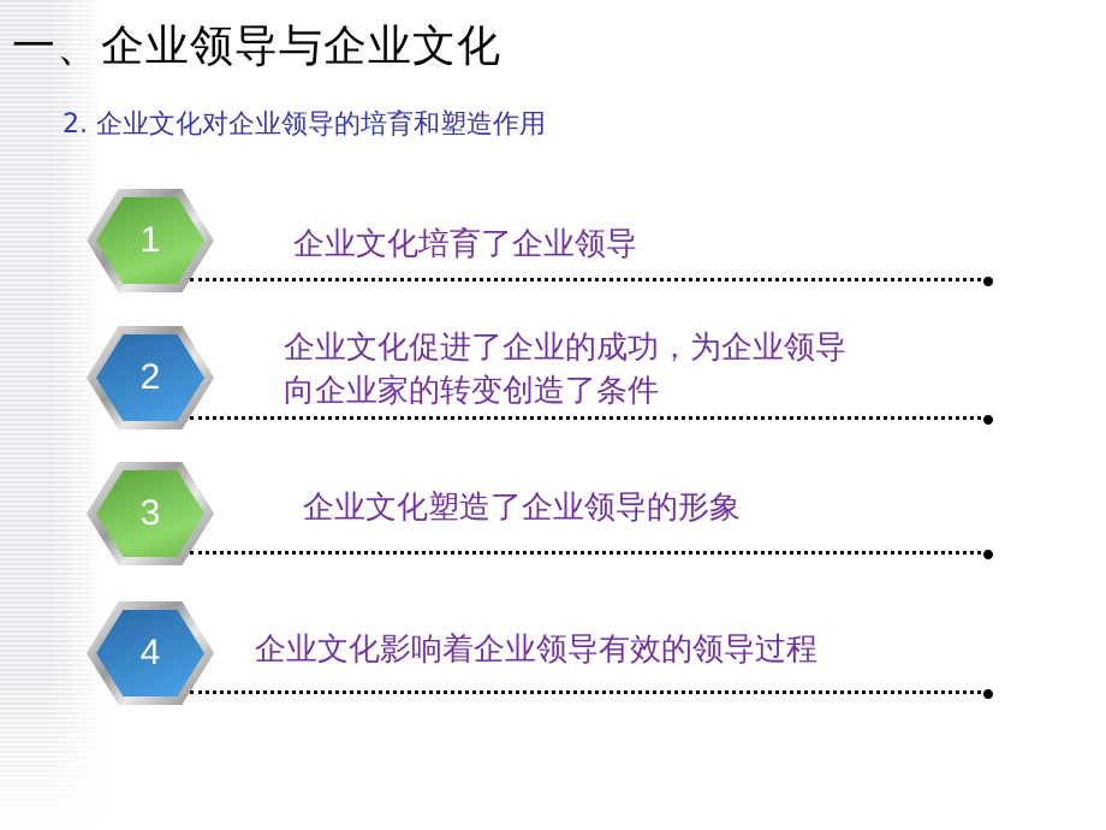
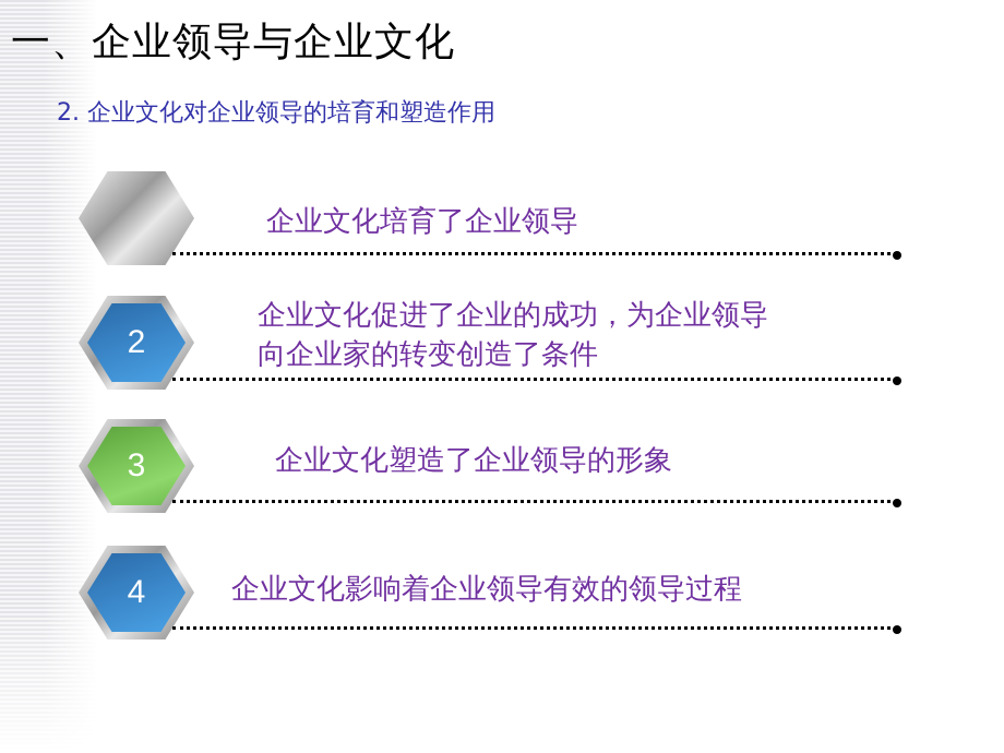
  一、企业领导与企业文化
  2. 企业文化对企业领导的培育和塑造作用
- 1
  企业文化培育了企业领导
  2
  企业文化促进了企业的成功，为企业领导
  向企业家的转变创造了条件
  3
  企业文化塑造了企业领导的形象
  4
  企业文化影响着企业领导有效的领导过程
